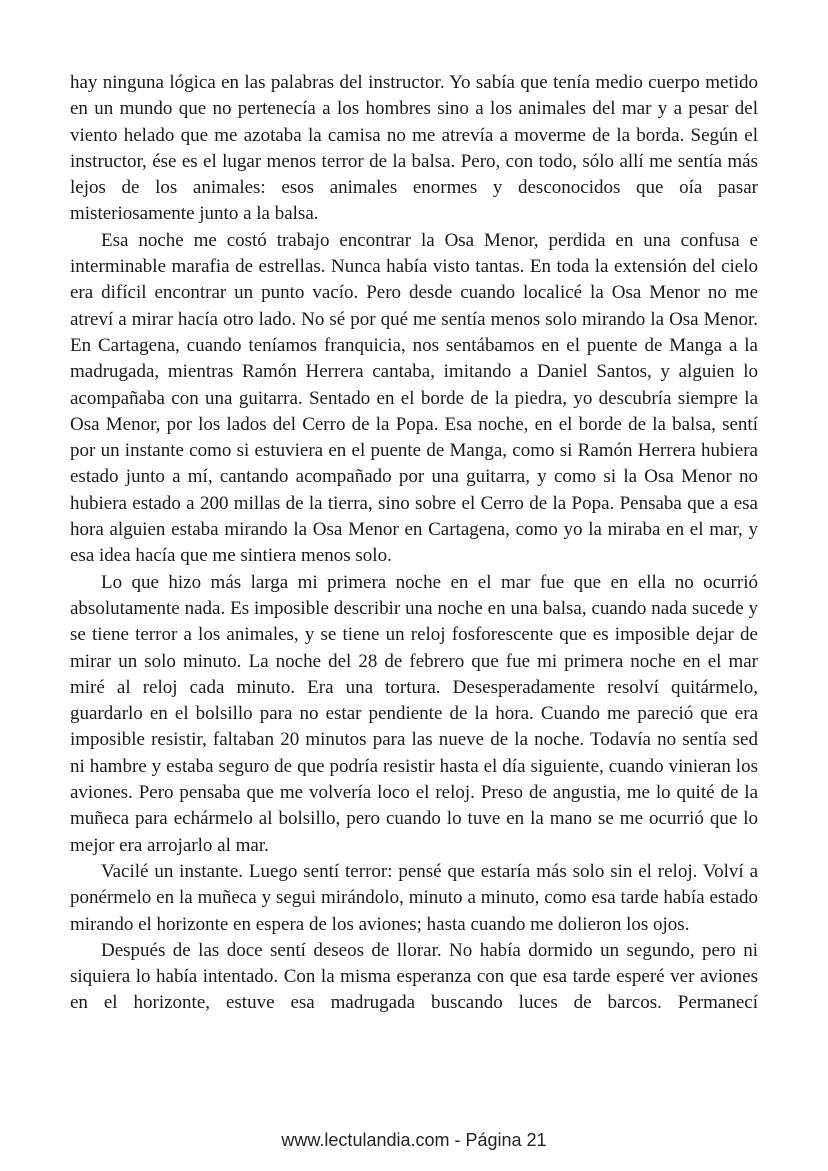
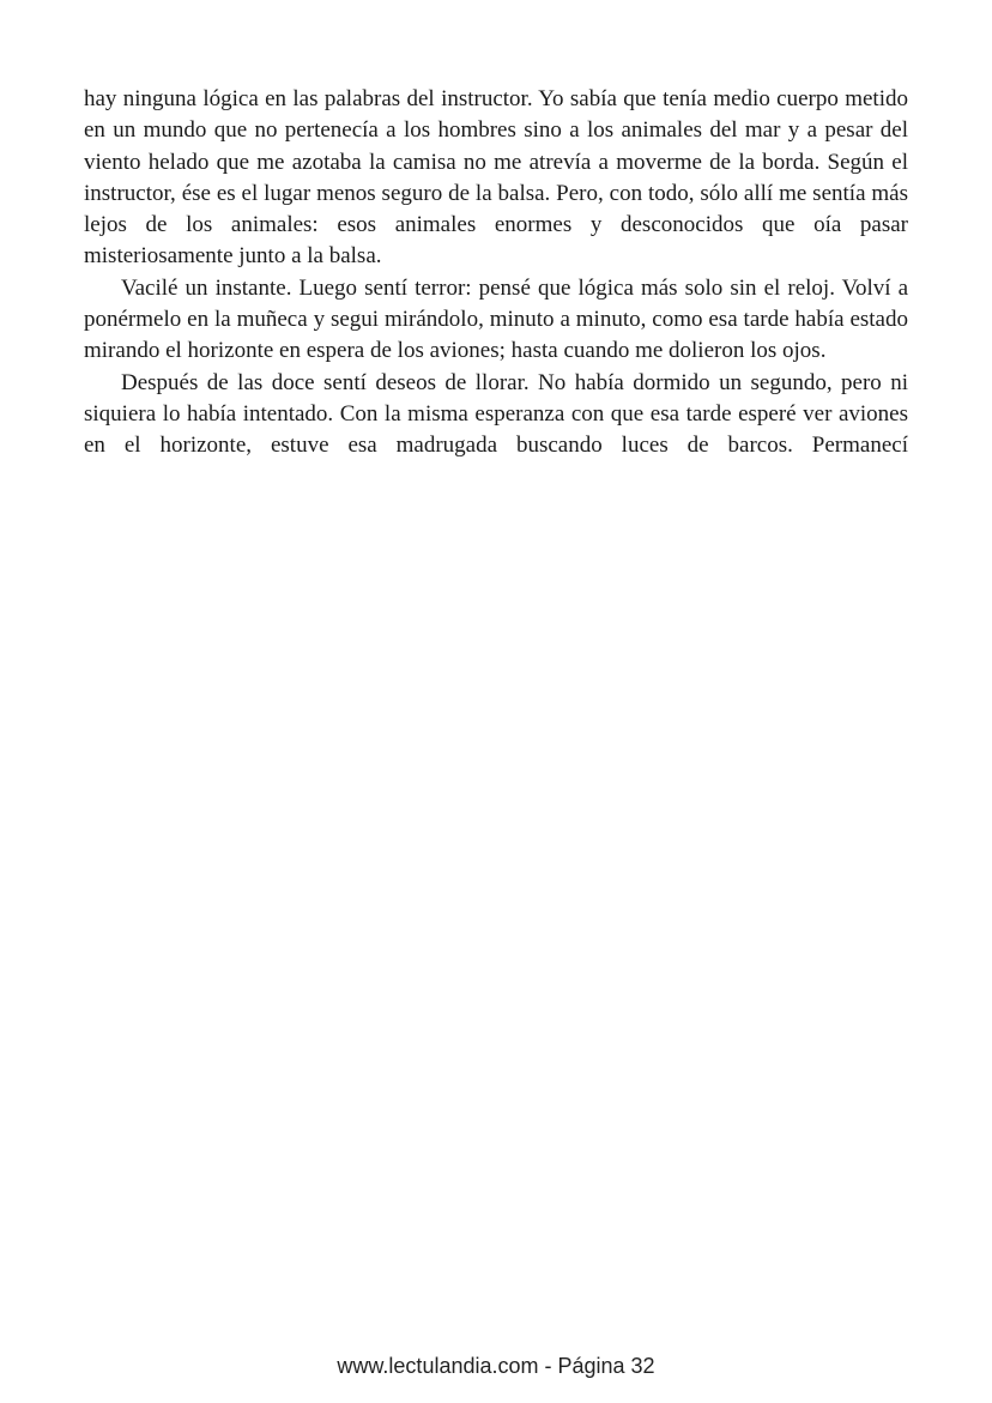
- hay ninguna lógica en las palabras del instructor. Yo sabía que tenía medio cuerpo metido en un mundo que no pertenecía a los hombres sino a los animales del mar y a pesar del viento helado que me azotaba la camisa no me atrevía a moverme de la borda. Según el instructor, ése es el lugar menos terror de la balsa. Pero, con todo, sólo allí me sentía más lejos de los animales: esos animales enormes y desconocidos que oía pasar misteriosamente junto a la balsa.
+ hay ninguna lógica en las palabras del instructor. Yo sabía que tenía medio cuerpo metido en un mundo que no pertenecía a los hombres sino a los animales del mar y a pesar del viento helado que me azotaba la camisa no me atrevía a moverme de la borda. Según el instructor, ése es el lugar menos seguro de la balsa. Pero, con todo, sólo allí me sentía más lejos de los animales: esos animales enormes y desconocidos que oía pasar misteriosamente junto a la balsa.
- Esa noche me costó trabajo encontrar la Osa Menor, perdida en una confusa e interminable marafia de estrellas. Nunca había visto tantas. En toda la extensión del cielo era difícil encontrar un punto vacío. Pero desde cuando localicé la Osa Menor no me atreví a mirar hacía otro lado. No sé por qué me sentía menos solo mirando la Osa Menor. En Cartagena, cuando teníamos franquicia, nos sentábamos en el puente de Manga a la madrugada, mientras Ramón Herrera cantaba, imitando a Daniel Santos, y alguien lo acompañaba con una guitarra. Sentado en el borde de la piedra, yo descubría siempre la Osa Menor, por los lados del Cerro de la Popa. Esa noche, en el borde de la balsa, sentí por un instante como si estuviera en el puente de Manga, como si Ramón Herrera hubiera estado junto a mí, cantando acompañado por una guitarra, y como si la Osa Menor no hubiera estado a 200 millas de la tierra, sino sobre el Cerro de la Popa. Pensaba que a esa hora alguien estaba mirando la Osa Menor en Cartagena, como yo la miraba en el mar, y esa idea hacía que me sintiera menos solo.
- Lo que hizo más larga mi primera noche en el mar fue que en ella no ocurrió absolutamente nada. Es imposible describir una noche en una balsa, cuando nada sucede y se tiene terror a los animales, y se tiene un reloj fosforescente que es imposible dejar de mirar un solo minuto. La noche del 28 de febrero que fue mi primera noche en el mar miré al reloj cada minuto. Era una tortura. Desesperadamente resolví quitármelo, guardarlo en el bolsillo para no estar pendiente de la hora. Cuando me pareció que era imposible resistir, faltaban 20 minutos para las nueve de la noche. Todavía no sentía sed ni hambre y estaba seguro de que podría resistir hasta el día siguiente, cuando vinieran los aviones. Pero pensaba que me volvería loco el reloj. Preso de angustia, me lo quité de la muñeca para echármelo al bolsillo, pero cuando lo tuve en la mano se me ocurrió que lo mejor era arrojarlo al mar.
- Vacilé un instante. Luego sentí terror: pensé que estaría más solo sin el reloj. Volví a ponérmelo en la muñeca y segui mirándolo, minuto a minuto, como esa tarde había estado mirando el horizonte en espera de los aviones; hasta cuando me dolieron los ojos.
+ Vacilé un instante. Luego sentí terror: pensé que lógica más solo sin el reloj. Volví a ponérmelo en la muñeca y segui mirándolo, minuto a minuto, como esa tarde había estado mirando el horizonte en espera de los aviones; hasta cuando me dolieron los ojos.
  Después de las doce sentí deseos de llorar. No había dormido un segundo, pero ni siquiera lo había intentado. Con la misma esperanza con que esa tarde esperé ver aviones en el horizonte, estuve esa madrugada buscando luces de barcos. Permanecí
- www.lectulandia.com - Página 21
+ www.lectulandia.com - Página 32
